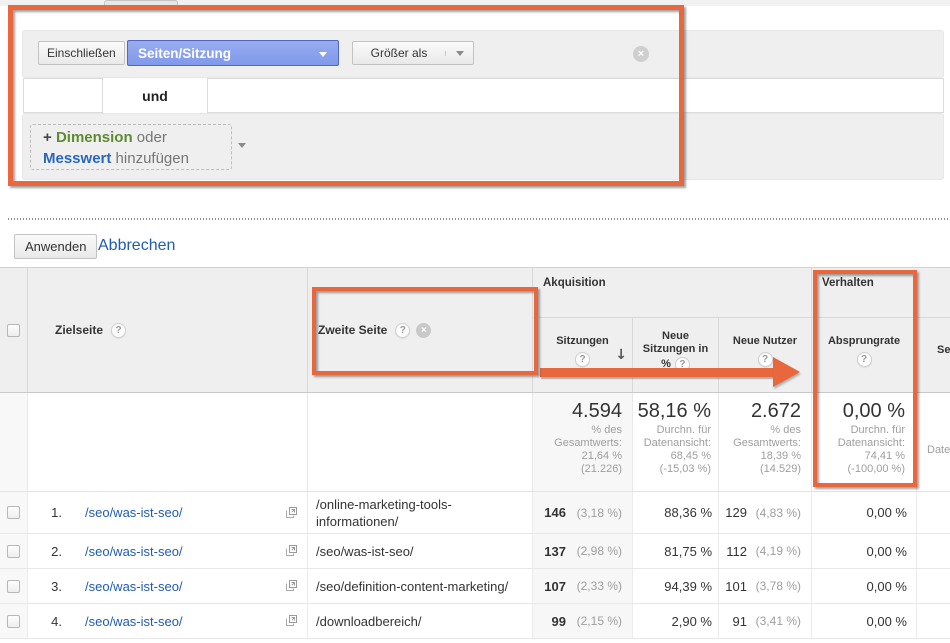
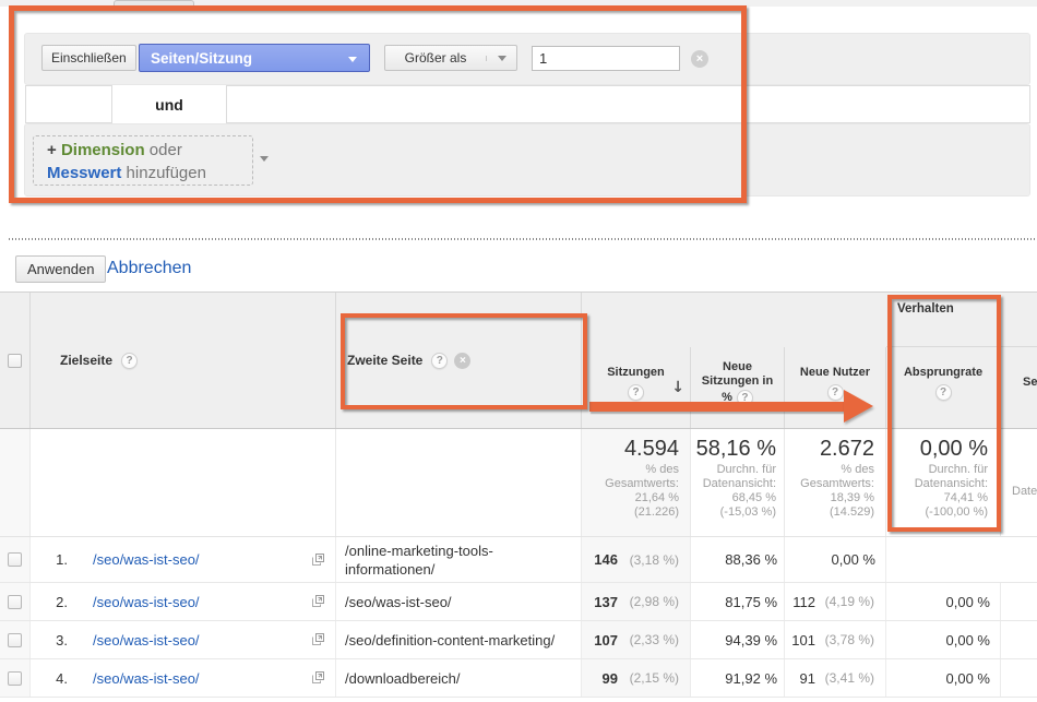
  Einschließen
  Seiten/Sitzung
  Größer als
+ 1
  ×
  und
  + Dimension oder
  Messwert hinzufügen
  Anwenden
  Abbrechen
  Zielseite
  ?
  Zweite Seite
  ?
  ×
- Akquisition
  Verhalten
  Sitzungen
  ?
  ↓
  Neue
  Sitzungen in
  %
  ?
  Neue Nutzer
  ?
  Absprungrate
  ?
  4.594
  % des
  Gesamtwerts:
  21,64 %
  (21.226)
  58,16 %
  Durchn. für
  Datenansicht:
  68,45 %
  (-15,03 %)
  2.672
  % des
  Gesamtwerts:
  18,39 %
  (14.529)
  0,00 %
  Durchn. für
  Datenansicht:
  74,41 %
  (-100,00 %)
  Date
  1.
  /seo/was-ist-seo/
  /online-marketing-tools-informationen/
  146
  (3,18 %)
  88,36 %
- 129
- (4,83 %)
  0,00 %
  2.
  /seo/was-ist-seo/
  /seo/was-ist-seo/
  137
  (2,98 %)
  81,75 %
  112
  (4,19 %)
  0,00 %
  3.
  /seo/was-ist-seo/
  /seo/definition-content-marketing/
  107
  (2,33 %)
  94,39 %
  101
  (3,78 %)
  0,00 %
  4.
  /seo/was-ist-seo/
  /downloadbereich/
  99
  (2,15 %)
- 2,90 %
+ 91,92 %
  91
  (3,41 %)
  0,00 %
